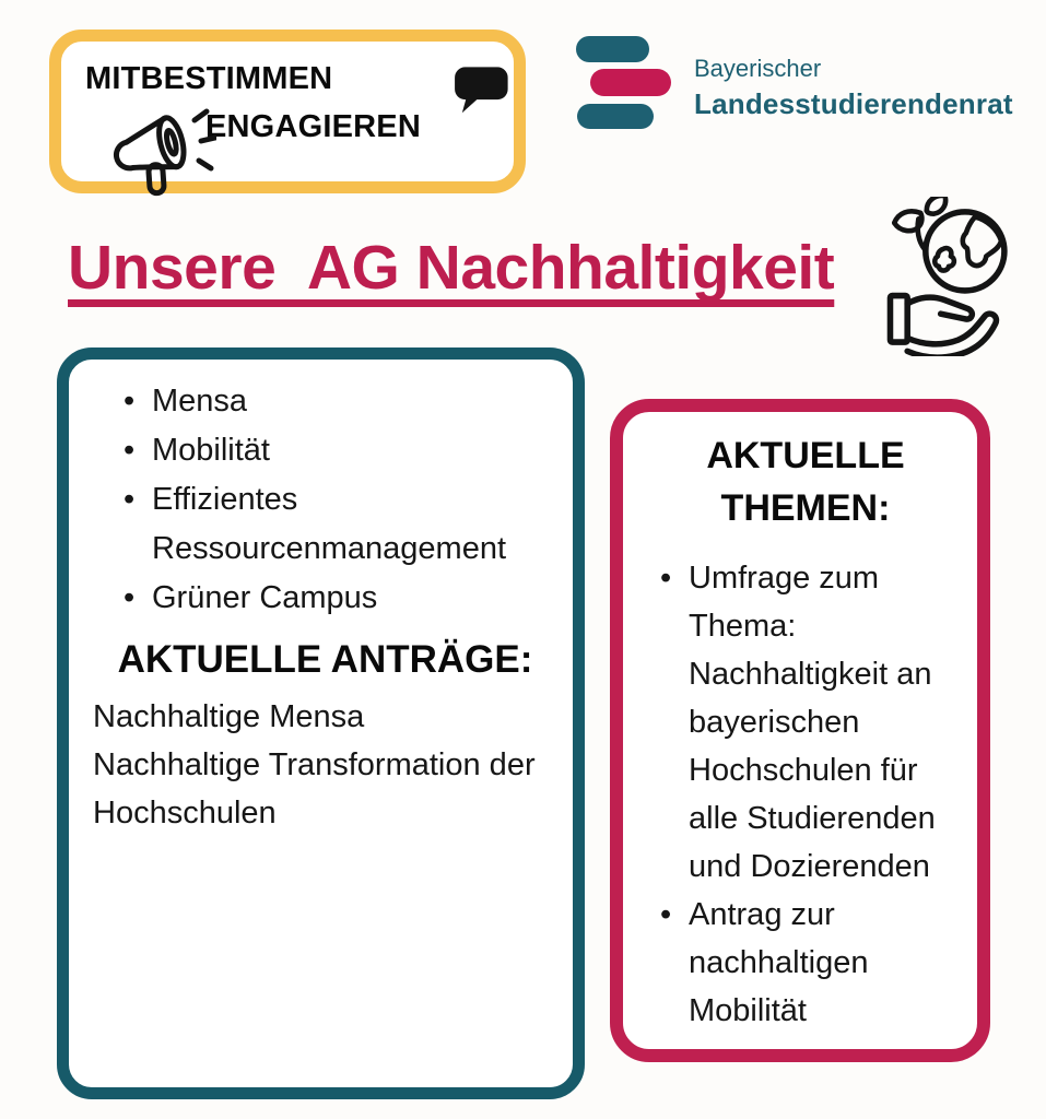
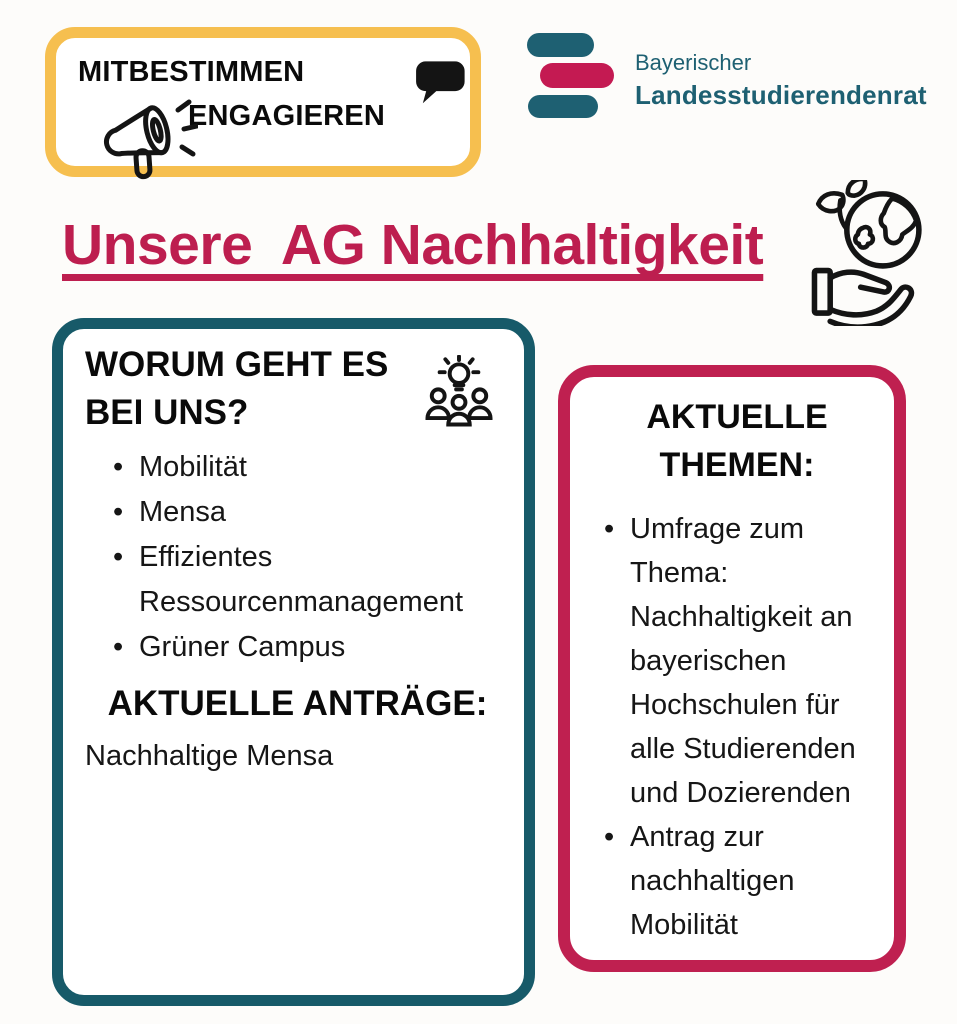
  MITBESTIMMEN
  ENGAGIEREN
  Bayerischer
  Landesstudierendenrat
  Unsere AG Nachhaltigkeit
+ WORUM GEHT ES BEI UNS?
  •
- Mensa
+ Mobilität
  •
- Mobilität
+ Mensa
  •
  Effizientes Ressourcenmanagement
  •
  Grüner Campus
  AKTUELLE ANTRÄGE:
  Nachhaltige Mensa
- Nachhaltige Transformation der Hochschulen
  AKTUELLE THEMEN:
  •
  Umfrage zum Thema: Nachhaltigkeit an bayerischen Hochschulen für alle Studierenden und Dozierenden
  •
  Antrag zur nachhaltigen Mobilität
